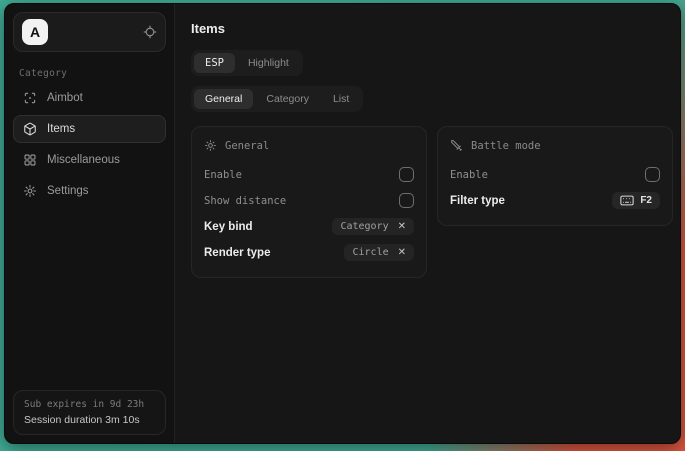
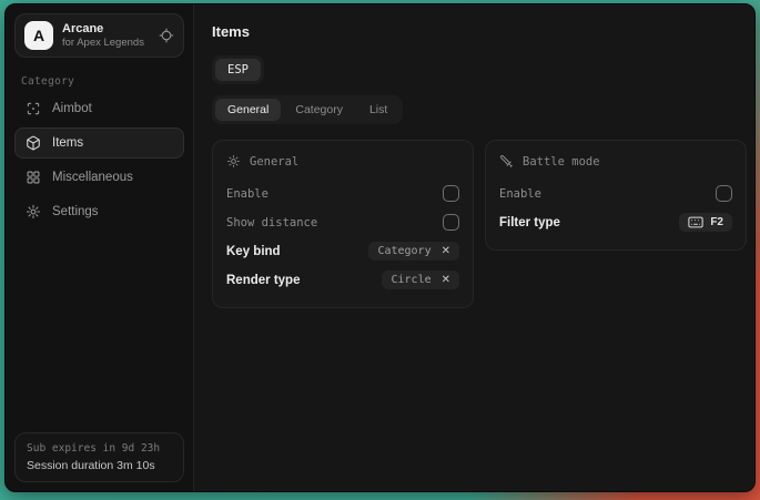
  A
+ Arcane
+ for Apex Legends
  Category
  Aimbot
  Items
  Miscellaneous
  Settings
  Sub expires in 9d 23h
  Session duration 3m 10s
  Items
  ESP
- Highlight
  General
  Category
  List
  General
  Enable
  Show distance
  Key bind
  Category
  ✕
  Render type
  Circle
  ✕
  Battle mode
  Enable
  Filter type
  F2
